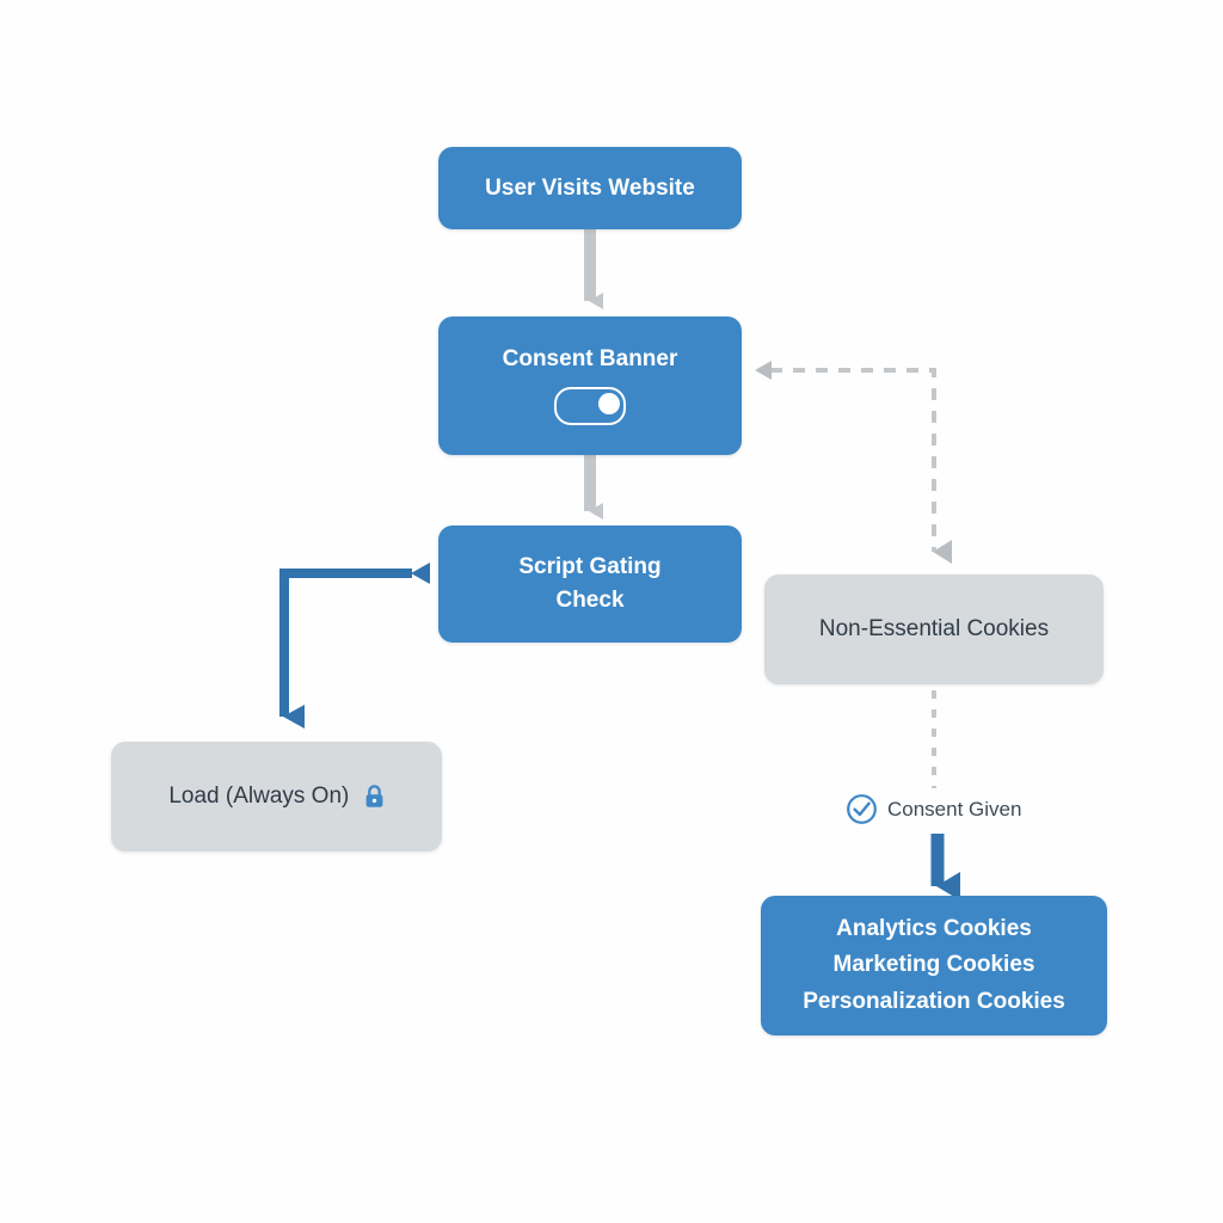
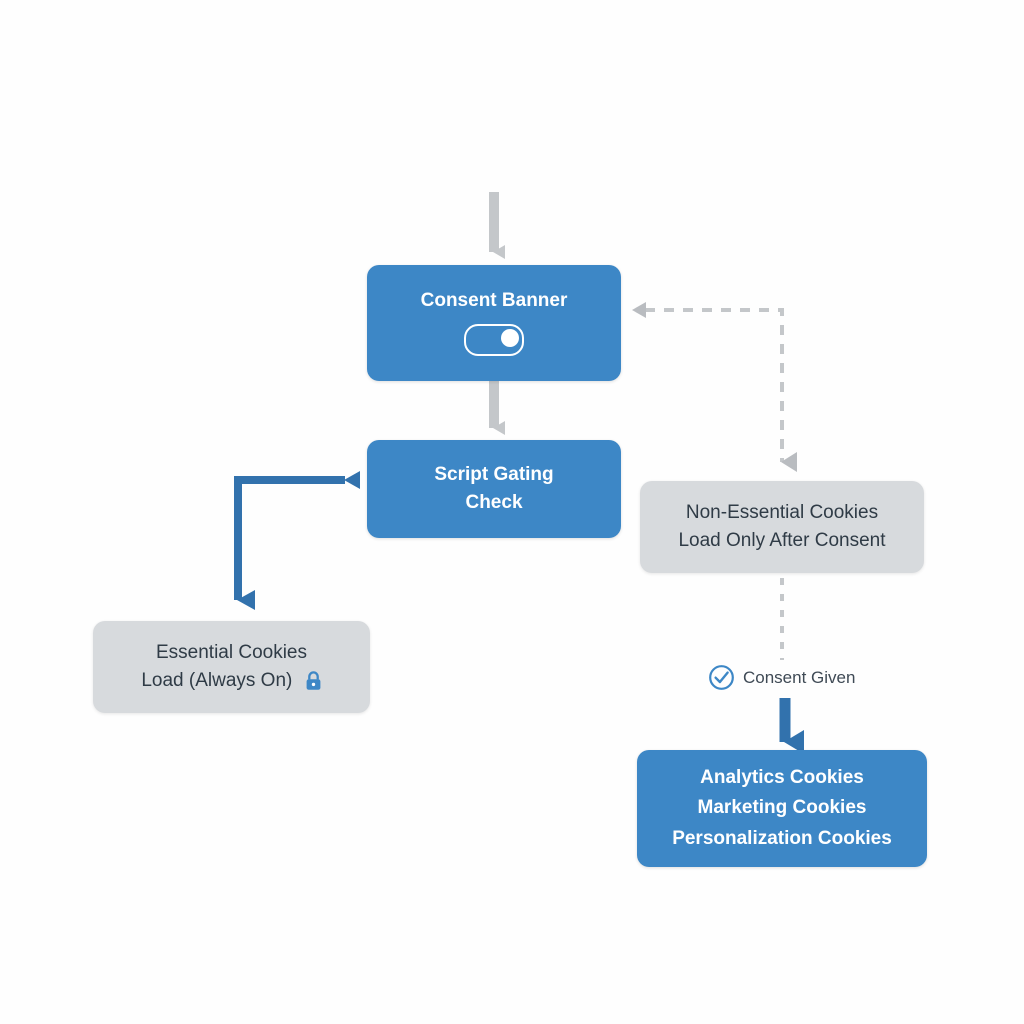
- User Visits Website
  Consent Banner
  Script Gating
  Check
+ Essential Cookies
  Load (Always On)
  Non-Essential Cookies
+ Load Only After Consent
  Consent Given
  Analytics Cookies
  Marketing Cookies
  Personalization Cookies
